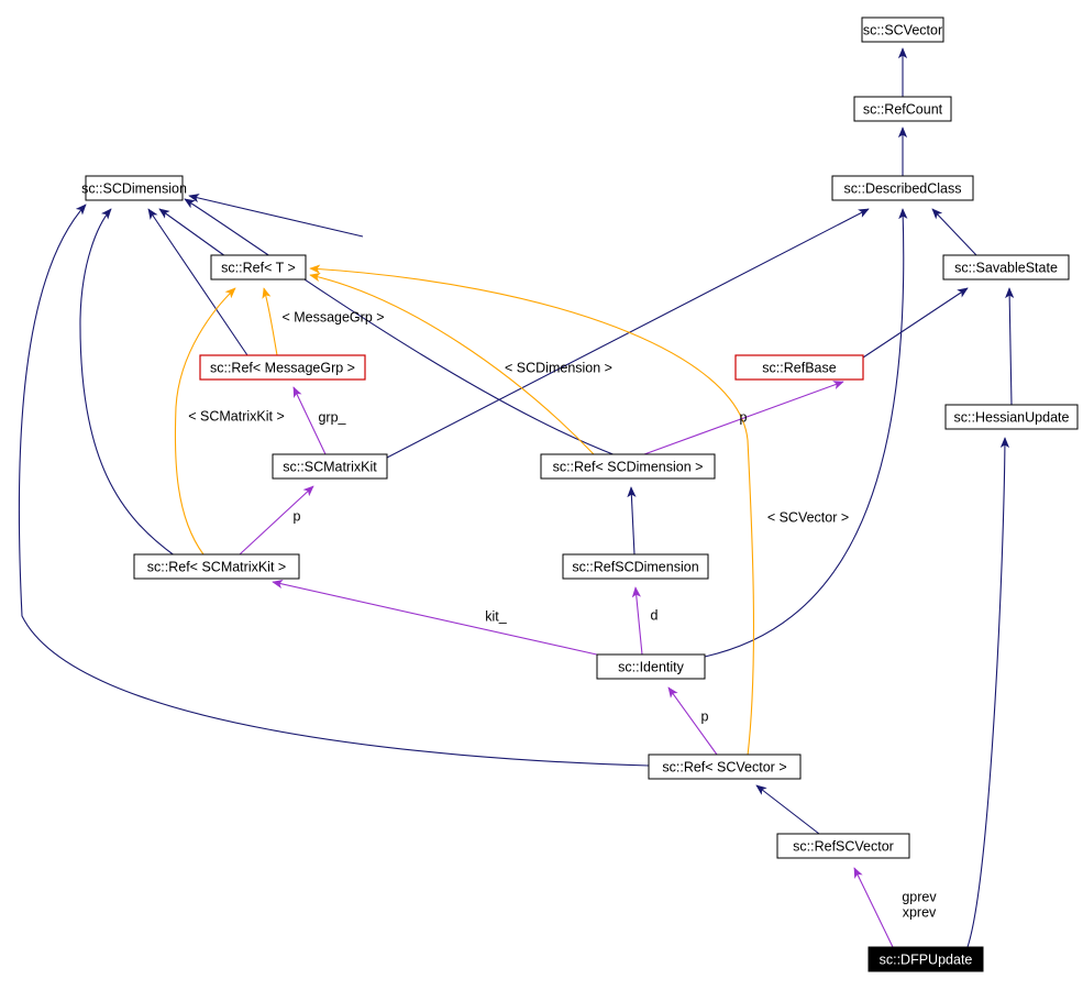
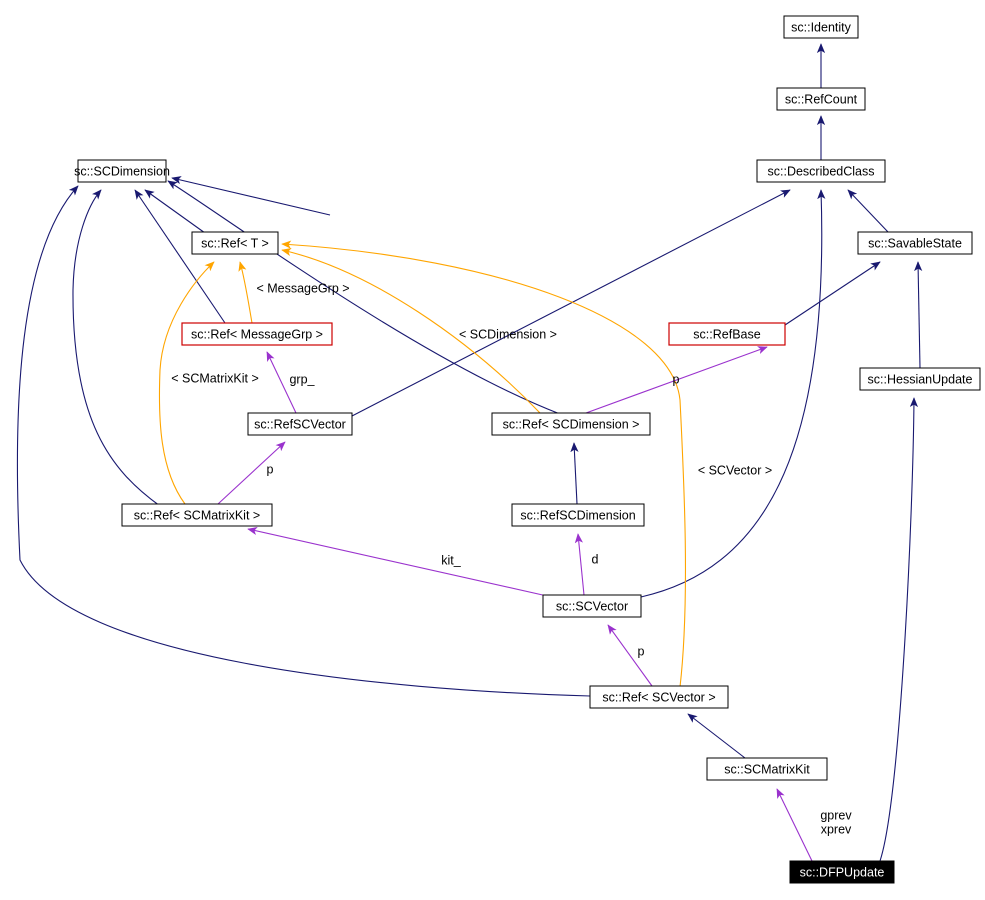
- sc::SCVector
+ sc::Identity
  sc::RefCount
  sc::DescribedClass
  sc::SavableState
  sc::HessianUpdate
  sc::SCDimension
  sc::Ref< T >
  sc::Ref< MessageGrp >
  sc::RefBase
- sc::SCMatrixKit
+ sc::RefSCVector
  sc::Ref< SCDimension >
  sc::Ref< SCMatrixKit >
  sc::RefSCDimension
- sc::Identity
+ sc::SCVector
  sc::Ref< SCVector >
- sc::RefSCVector
+ sc::SCMatrixKit
  sc::DFPUpdate
  < MessageGrp >
  < SCDimension >
  < SCMatrixKit >
  grp_
  p
  p
  < SCVector >
  kit_
  d
  p
  gprev
  xprev
